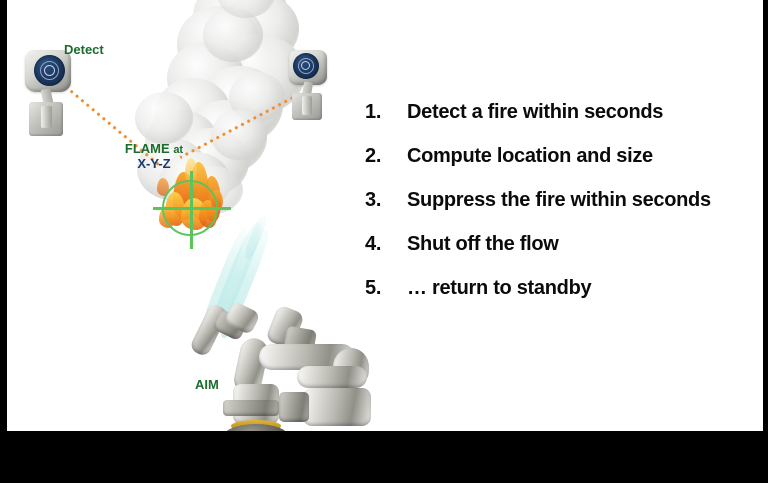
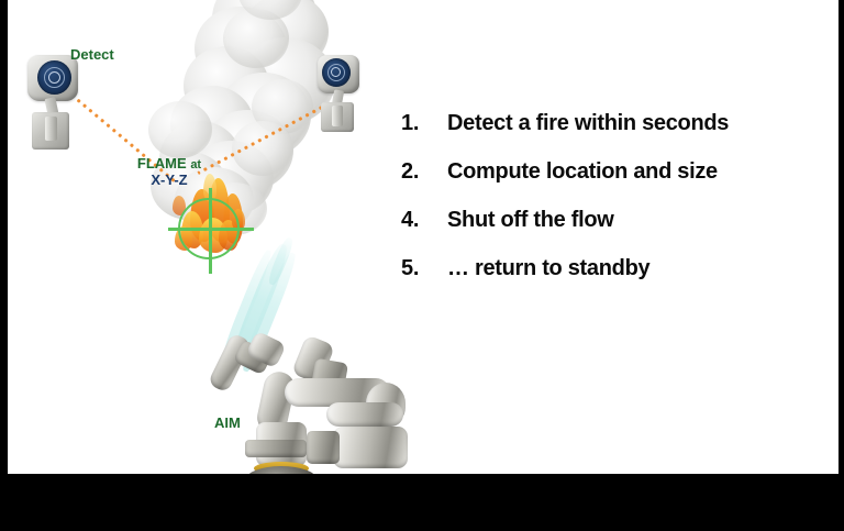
  Detect
  FLAME at
  X-Y-Z
  AIM
  1.
  Detect a fire within seconds
  2.
  Compute location and size
- 3.
- Suppress the fire within seconds
  4.
  Shut off the flow
  5.
  … return to standby
